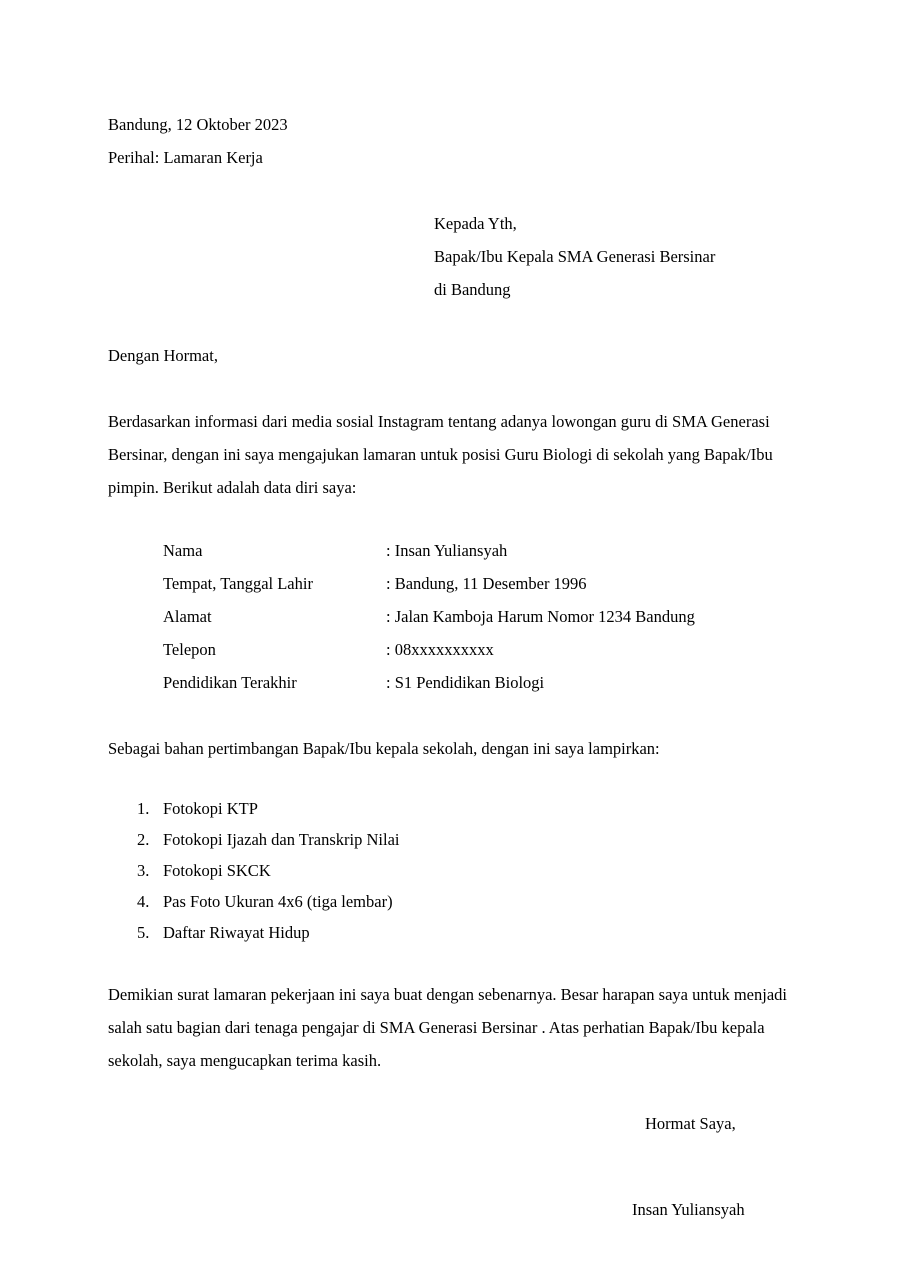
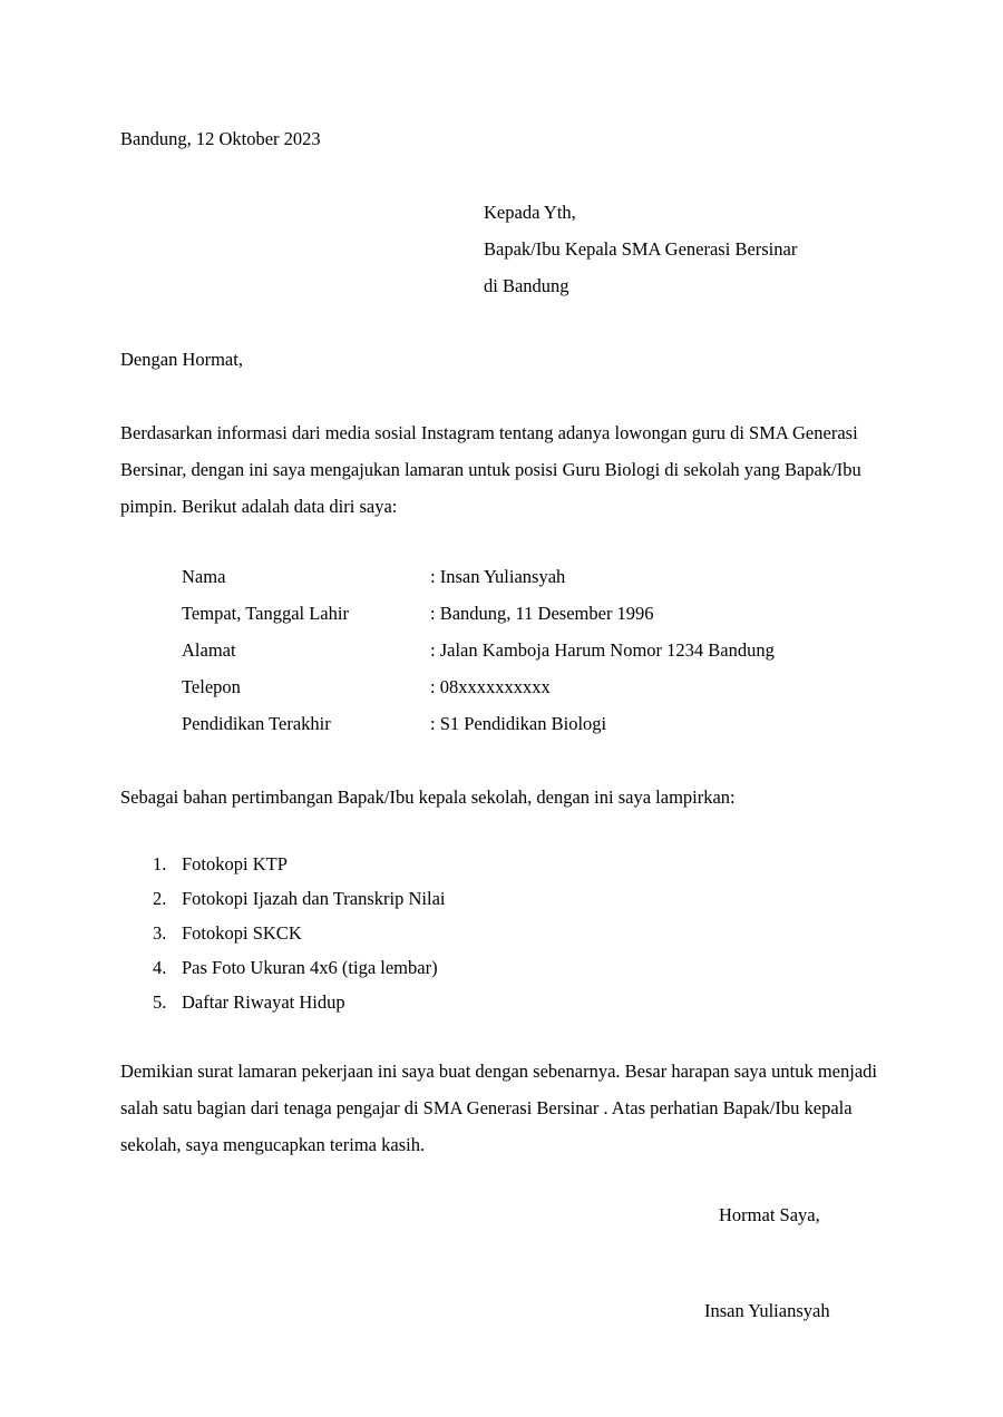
  Bandung, 12 Oktober 2023
- Perihal: Lamaran Kerja
  Kepada Yth,
  Bapak/Ibu Kepala SMA Generasi Bersinar
  di Bandung
  Dengan Hormat,
  Berdasarkan informasi dari media sosial Instagram tentang adanya lowongan guru di SMA Generasi Bersinar, dengan ini saya mengajukan lamaran untuk posisi Guru Biologi di sekolah yang Bapak/Ibu pimpin. Berikut adalah data diri saya:
  Nama	: Insan Yuliansyah
  Tempat, Tanggal Lahir	: Bandung, 11 Desember 1996
  Alamat	: Jalan Kamboja Harum Nomor 1234 Bandung
  Telepon	: 08xxxxxxxxxx
  Pendidikan Terakhir	: S1 Pendidikan Biologi
  Sebagai bahan pertimbangan Bapak/Ibu kepala sekolah, dengan ini saya lampirkan:
  1. Fotokopi KTP
  2. Fotokopi Ijazah dan Transkrip Nilai
  3. Fotokopi SKCK
  4. Pas Foto Ukuran 4x6 (tiga lembar)
  5. Daftar Riwayat Hidup
  Demikian surat lamaran pekerjaan ini saya buat dengan sebenarnya. Besar harapan saya untuk menjadi salah satu bagian dari tenaga pengajar di SMA Generasi Bersinar . Atas perhatian Bapak/Ibu kepala sekolah, saya mengucapkan terima kasih.
  Hormat Saya,
  Insan Yuliansyah
